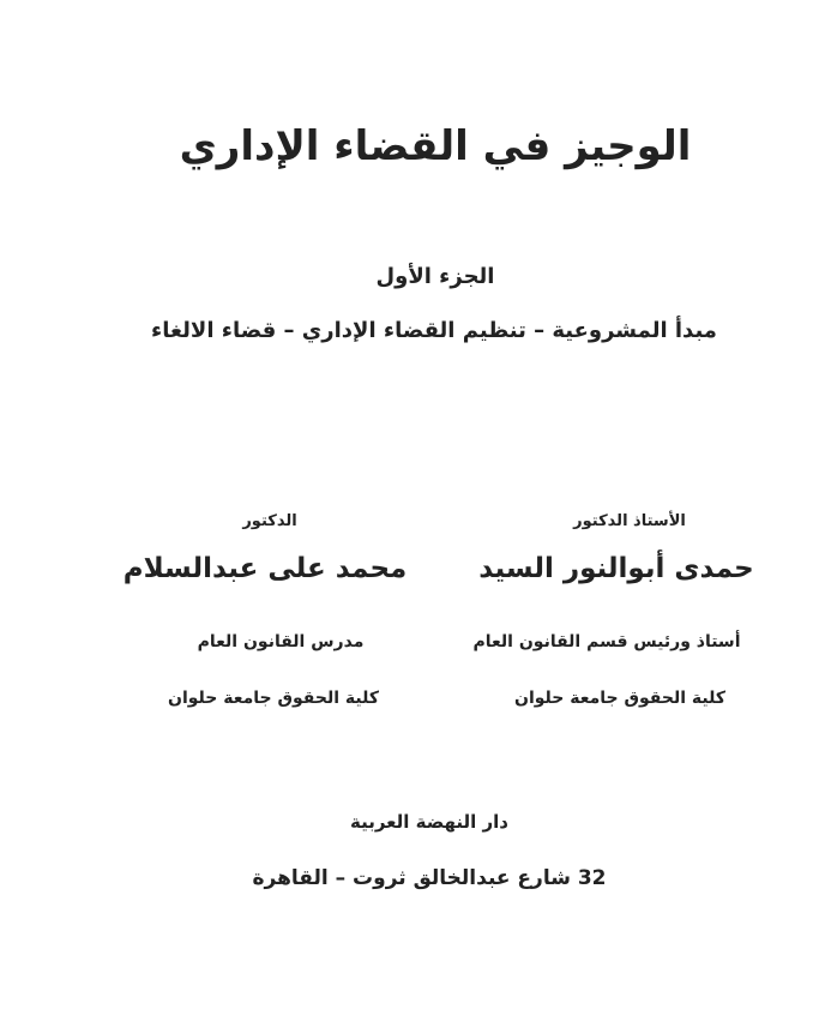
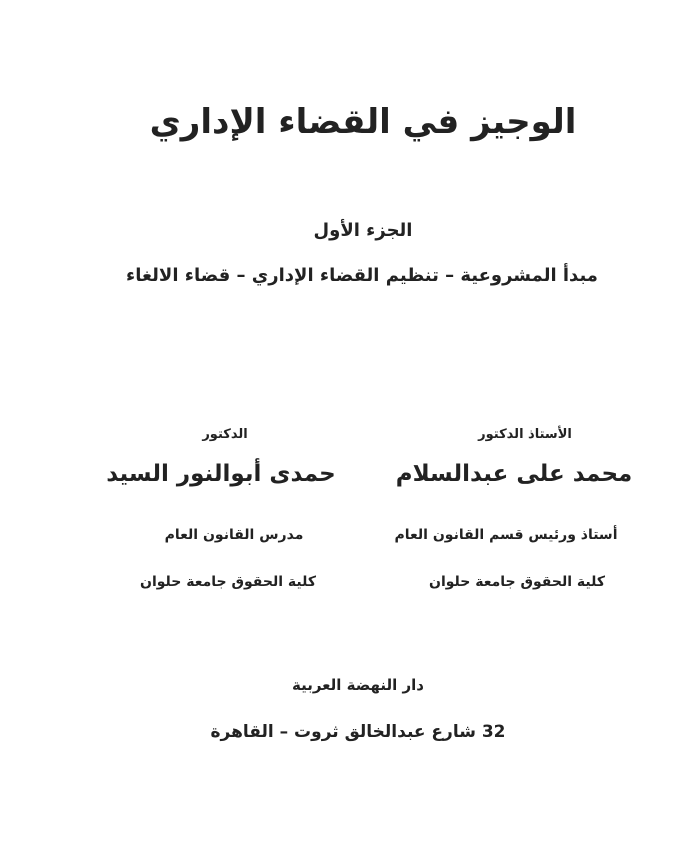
  الوجيز في القضاء الإداري
  الجزء الأول
  مبدأ المشروعية – تنظيم القضاء الإداري – قضاء الالغاء
  الأستاذ الدكتور
- حمدى أبوالنور السيد
+ محمد على عبدالسلام
  أستاذ ورئيس قسم القانون العام
  كلية الحقوق جامعة حلوان
  الدكتور
- محمد على عبدالسلام
+ حمدى أبوالنور السيد
  مدرس القانون العام
  كلية الحقوق جامعة حلوان
  دار النهضة العربية
  32 شارع عبدالخالق ثروت – القاهرة
